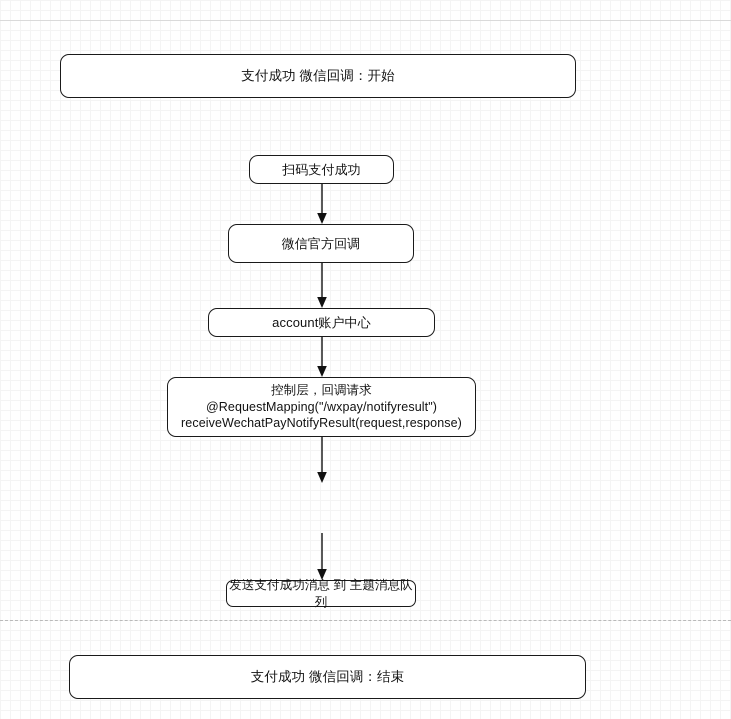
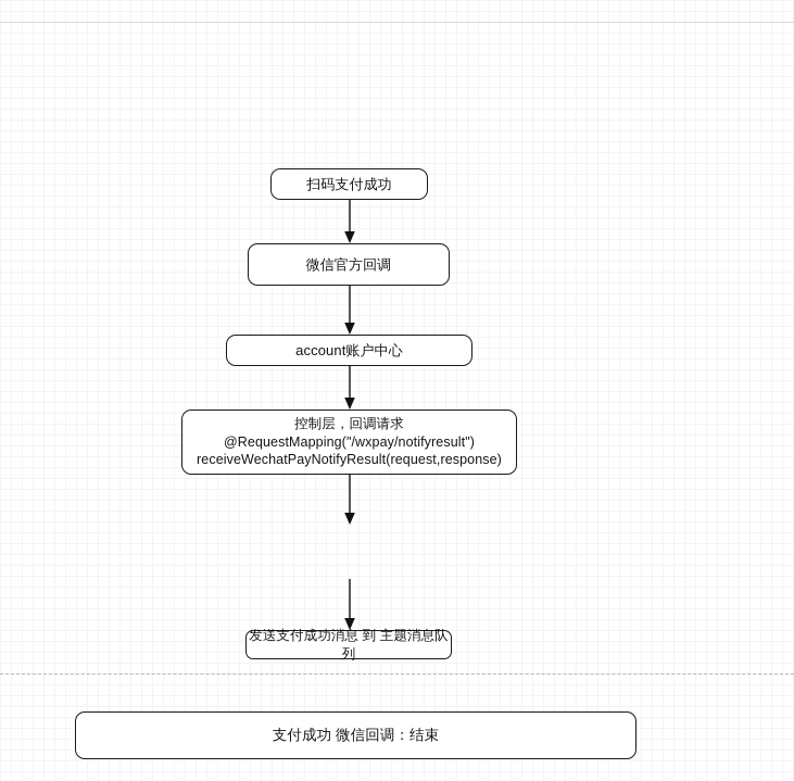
- 支付成功 微信回调：开始
  扫码支付成功
  微信官方回调
  account账户中心
  控制层，回调请求
  @RequestMapping("/wxpay/notifyresult")
  receiveWechatPayNotifyResult(request,response)
  发送支付成功消息 到 主题消息队列
  支付成功 微信回调：结束
